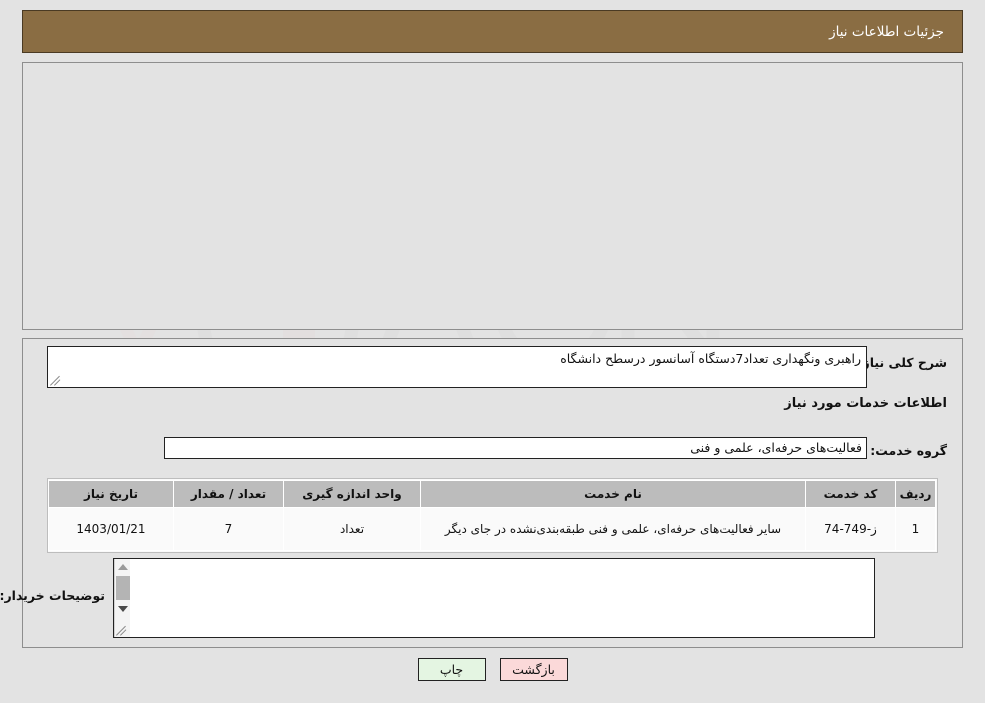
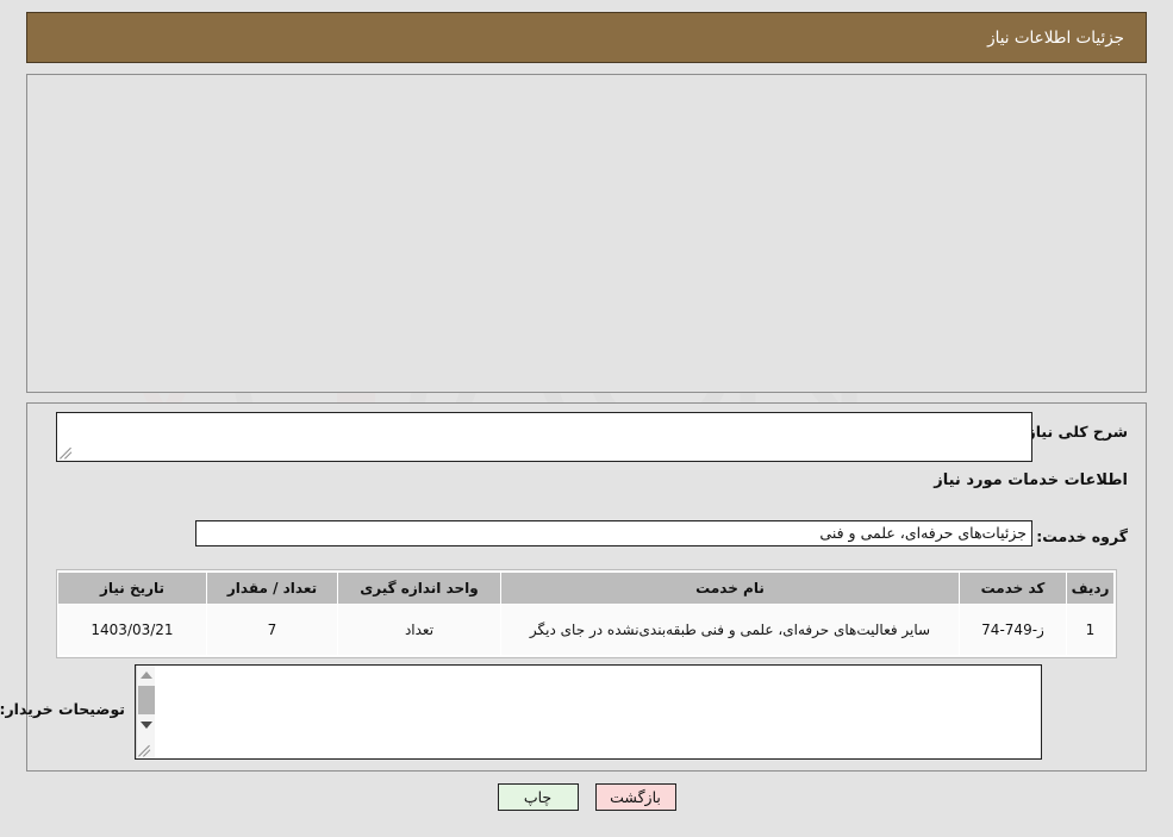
  جزئیات اطلاعات نیاز
  شرح کلی نیا
- راهبری ونگهداری تعداد7دستگاه آسانسور درسطح دانشگاه
  اطلاعات خدمات مورد نیاز
  گروه خدمت:
- فعالیت‌های حرفه‌ای، علمی و فنی
+ جزئیات‌های حرفه‌ای، علمی و فنی
  ردیف	کد خدمت	نام خدمت	واحد اندازه گیری	تعداد / مقدار	تاریخ نیاز
- 1	ز-749-74	سایر فعالیت‌های حرفه‌ای، علمی و فنی طبقه‌بندی‌نشده در جای دیگر	تعداد	7	1403/01/21
+ 1	ز-749-74	سایر فعالیت‌های حرفه‌ای، علمی و فنی طبقه‌بندی‌نشده در جای دیگر	تعداد	7	1403/03/21
  توضیحات خریدار:
  بازگشت
  چاپ
